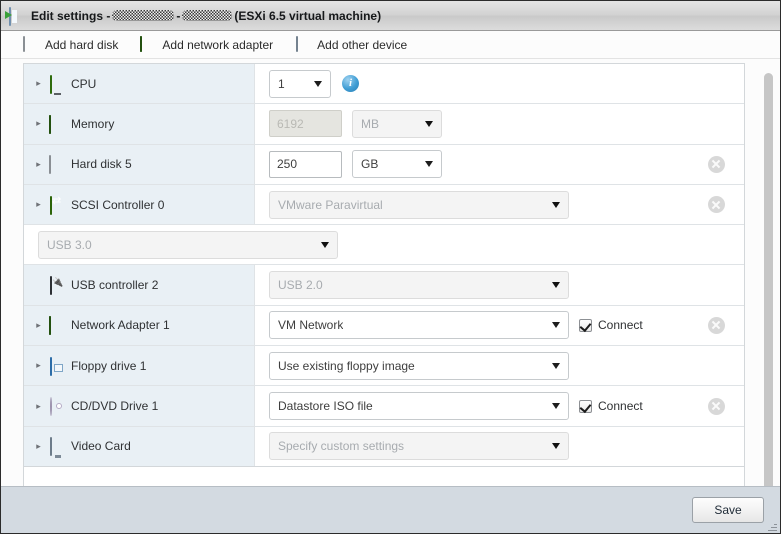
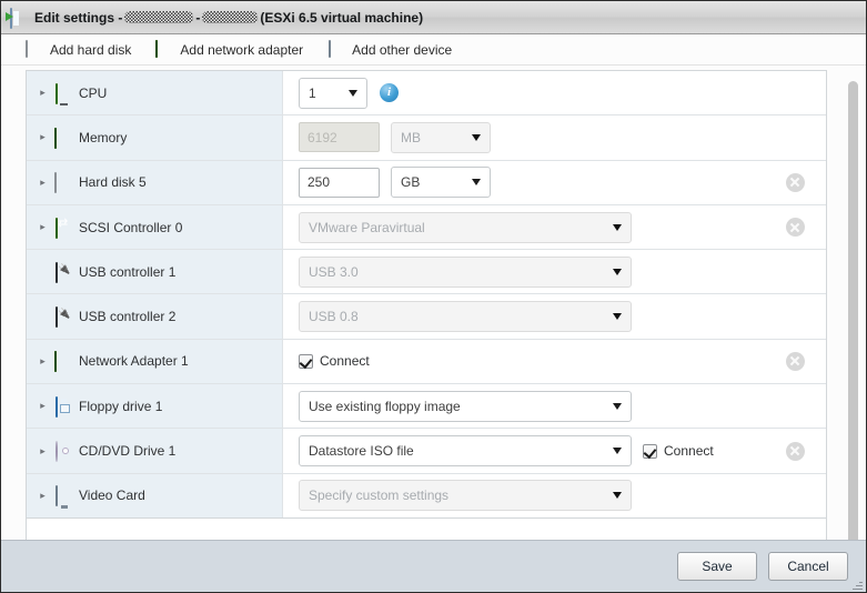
  Edit settings -
  -
  (ESXi 6.5 virtual machine)
  Add hard disk
  Add network adapter
  Add other device
  ▸
  CPU
  1
  ▸
  Memory
  6192
  MB
  ▸
  Hard disk 5
  250
  GB
  ▸
  SCSI Controller 0
  VMware Paravirtual
+ USB controller 1
  USB 3.0
  USB controller 2
- USB 2.0
+ USB 0.8
  ▸
  Network Adapter 1
- VM Network
  Connect
  ▸
  Floppy drive 1
  Use existing floppy image
  ▸
  CD/DVD Drive 1
  Datastore ISO file
  Connect
  ▸
  Video Card
  Specify custom settings
  Save
+ Cancel
